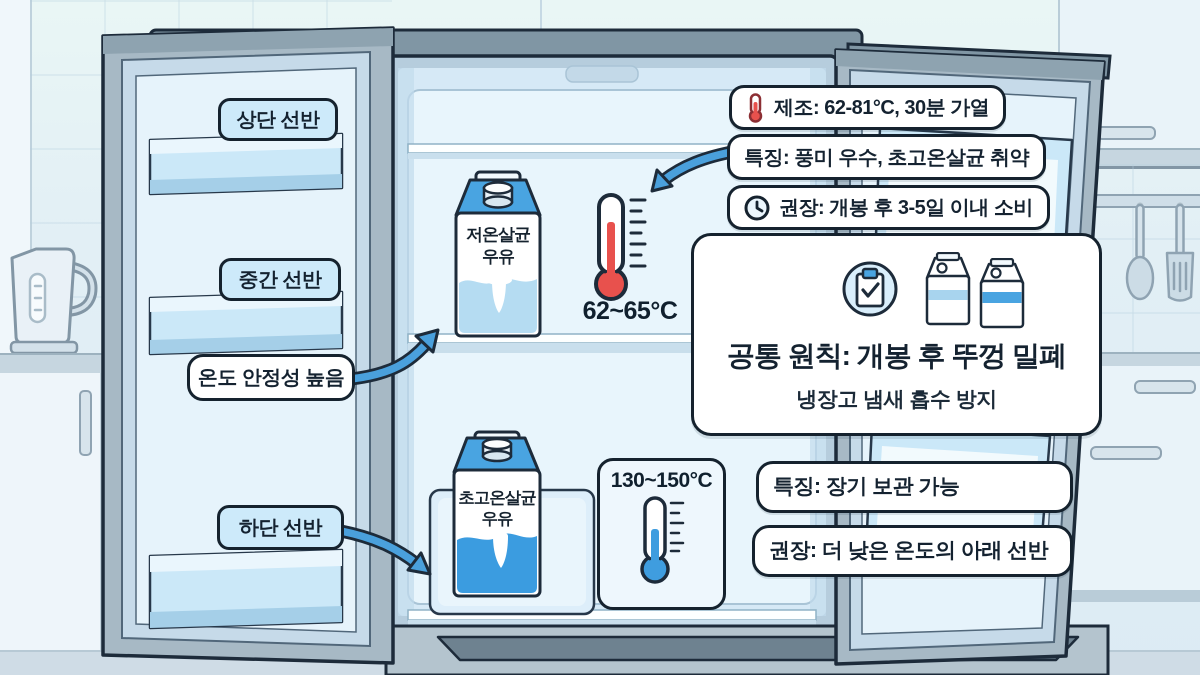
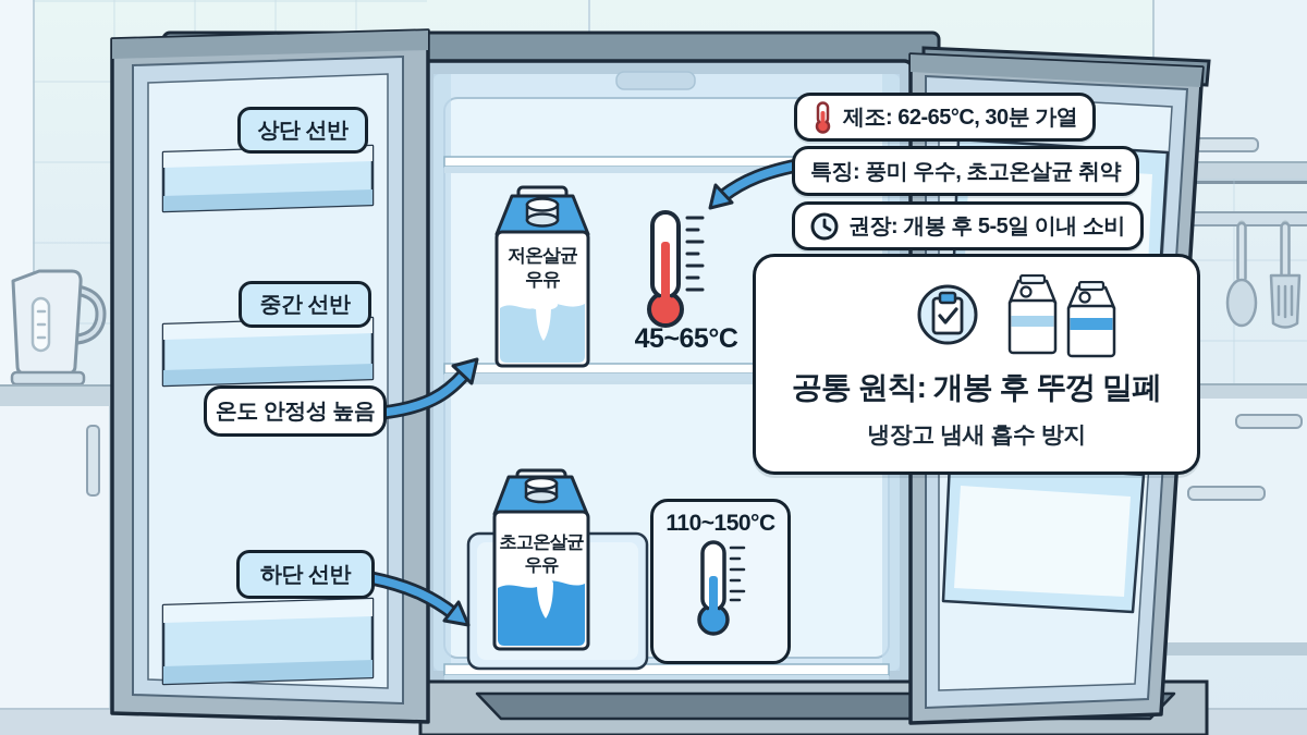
  저온살균
  우유
- 62~65°C
+ 45~65°C
  초고온살균
  우유
- 130~150°C
+ 110~150°C
  상단 선반
  중간 선반
  온도 안정성 높음
  하단 선반
- 제조: 62-81°C, 30분 가열
+ 제조: 62-65°C, 30분 가열
  특징: 풍미 우수, 초고온살균 취약
- 권장: 개봉 후 3-5일 이내 소비
+ 권장: 개봉 후 5-5일 이내 소비
  공통 원칙: 개봉 후 뚜껑 밀폐
  냉장고 냄새 흡수 방지
- 특징: 장기 보관 가능
- 권장: 더 낮은 온도의 아래 선반
